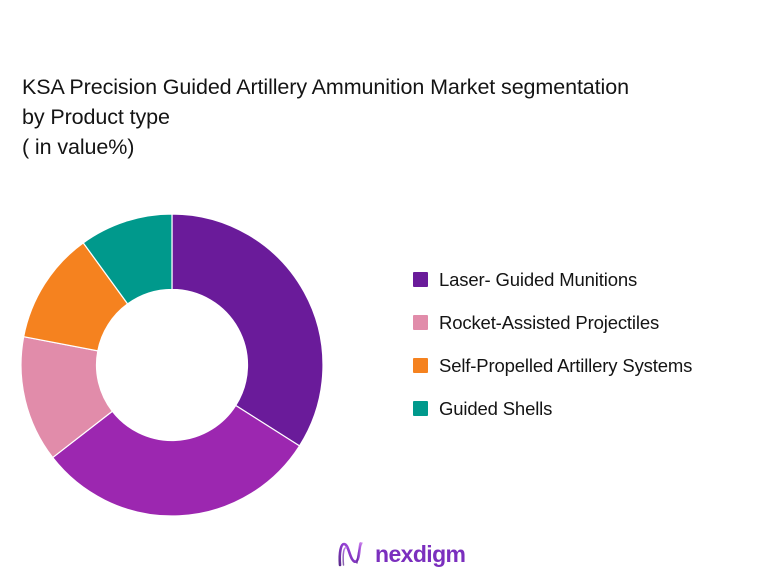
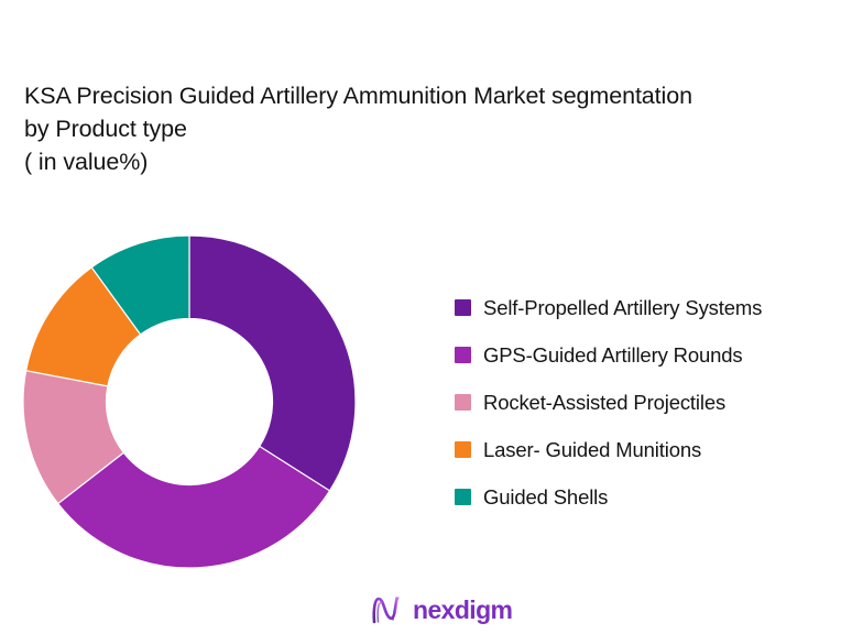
  KSA Precision Guided Artillery Ammunition Market segmentation by Product type
  ( in value%)
- Laser- Guided Munitions
+ Self-Propelled Artillery Systems
+ GPS-Guided Artillery Rounds
  Rocket-Assisted Projectiles
- Self-Propelled Artillery Systems
+ Laser- Guided Munitions
  Guided Shells
  nexdigm
